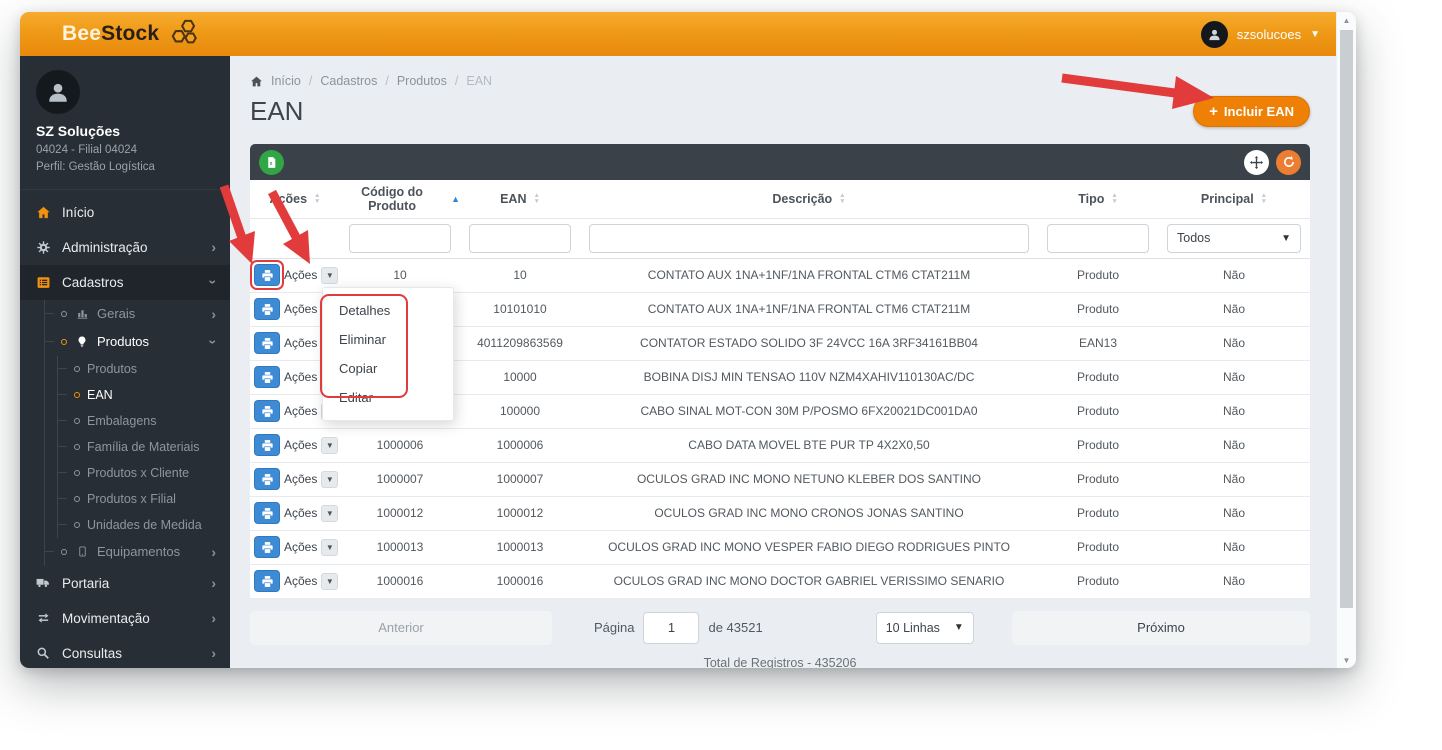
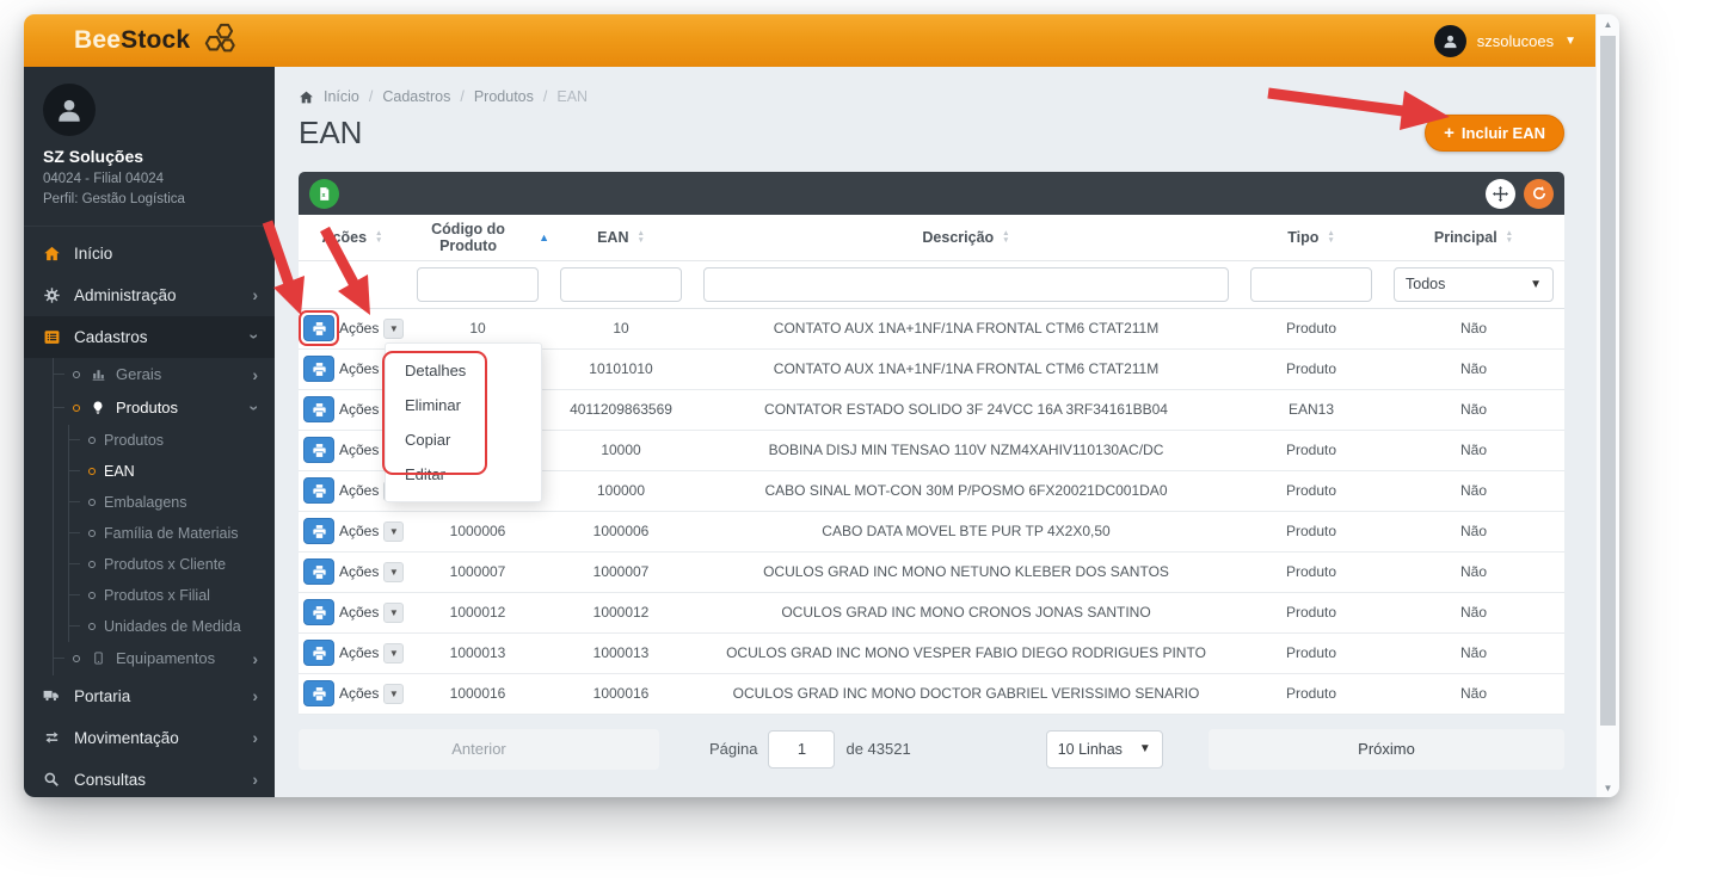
  BeeStock
  szsolucoes
  ▼
  SZ Soluções
  04024 - Filial 04024
  Perfil: Gestão Logística
  Início
  Administração
  ›
  Cadastros
  Gerais
  ›
  Produtos
  Produtos
  EAN
  Embalagens
  Família de Materiais
  Produtos x Cliente
  Produtos x Filial
  Unidades de Medida
  Equipamentos
  ›
  Portaria
  ›
  Movimentação
  ›
  Consultas
  ›
  Início
  Cadastros
  Produtos
  EAN
  EAN
  +
  Incluir EAN
  ções	Código do Produto▲	EAN	Descrição	Tipo	Principal
  					Todos ▼
  Ações ▼	10	10	CONTATO AUX 1NA+1NF/1NA FRONTAL CTM6 CTAT211M	Produto	Não
  Ações		10101010	CONTATO AUX 1NA+1NF/1NA FRONTAL CTM6 CTAT211M	Produto	Não
  Ações		4011209863569	CONTATOR ESTADO SOLIDO 3F 24VCC 16A 3RF34161BB04	EAN13	Não
  Ações		10000	BOBINA DISJ MIN TENSAO 110V NZM4XAHIV110130AC/DC	Produto	Não
  Ações		100000	CABO SINAL MOT-CON 30M P/POSMO 6FX20021DC001DA0	Produto	Não
  Ações ▼	1000006	1000006	CABO DATA MOVEL BTE PUR TP 4X2X0,50	Produto	Não
- Ações ▼	1000007	1000007	OCULOS GRAD INC MONO NETUNO KLEBER DOS SANTINO	Produto	Não
+ Ações ▼	1000007	1000007	OCULOS GRAD INC MONO NETUNO KLEBER DOS SANTOS	Produto	Não
  Ações ▼	1000012	1000012	OCULOS GRAD INC MONO CRONOS JONAS SANTINO	Produto	Não
  Ações ▼	1000013	1000013	OCULOS GRAD INC MONO VESPER FABIO DIEGO RODRIGUES PINTO	Produto	Não
  Ações ▼	1000016	1000016	OCULOS GRAD INC MONO DOCTOR GABRIEL VERISSIMO SENARIO	Produto	Não
  Detalhes
  Eliminar
  Copiar
  Editar
  Anterior
  Página
  1
  de 43521
  10 Linhas
  ▼
  Próximo
- Total de Registros - 435206
  ▲
  ▼
